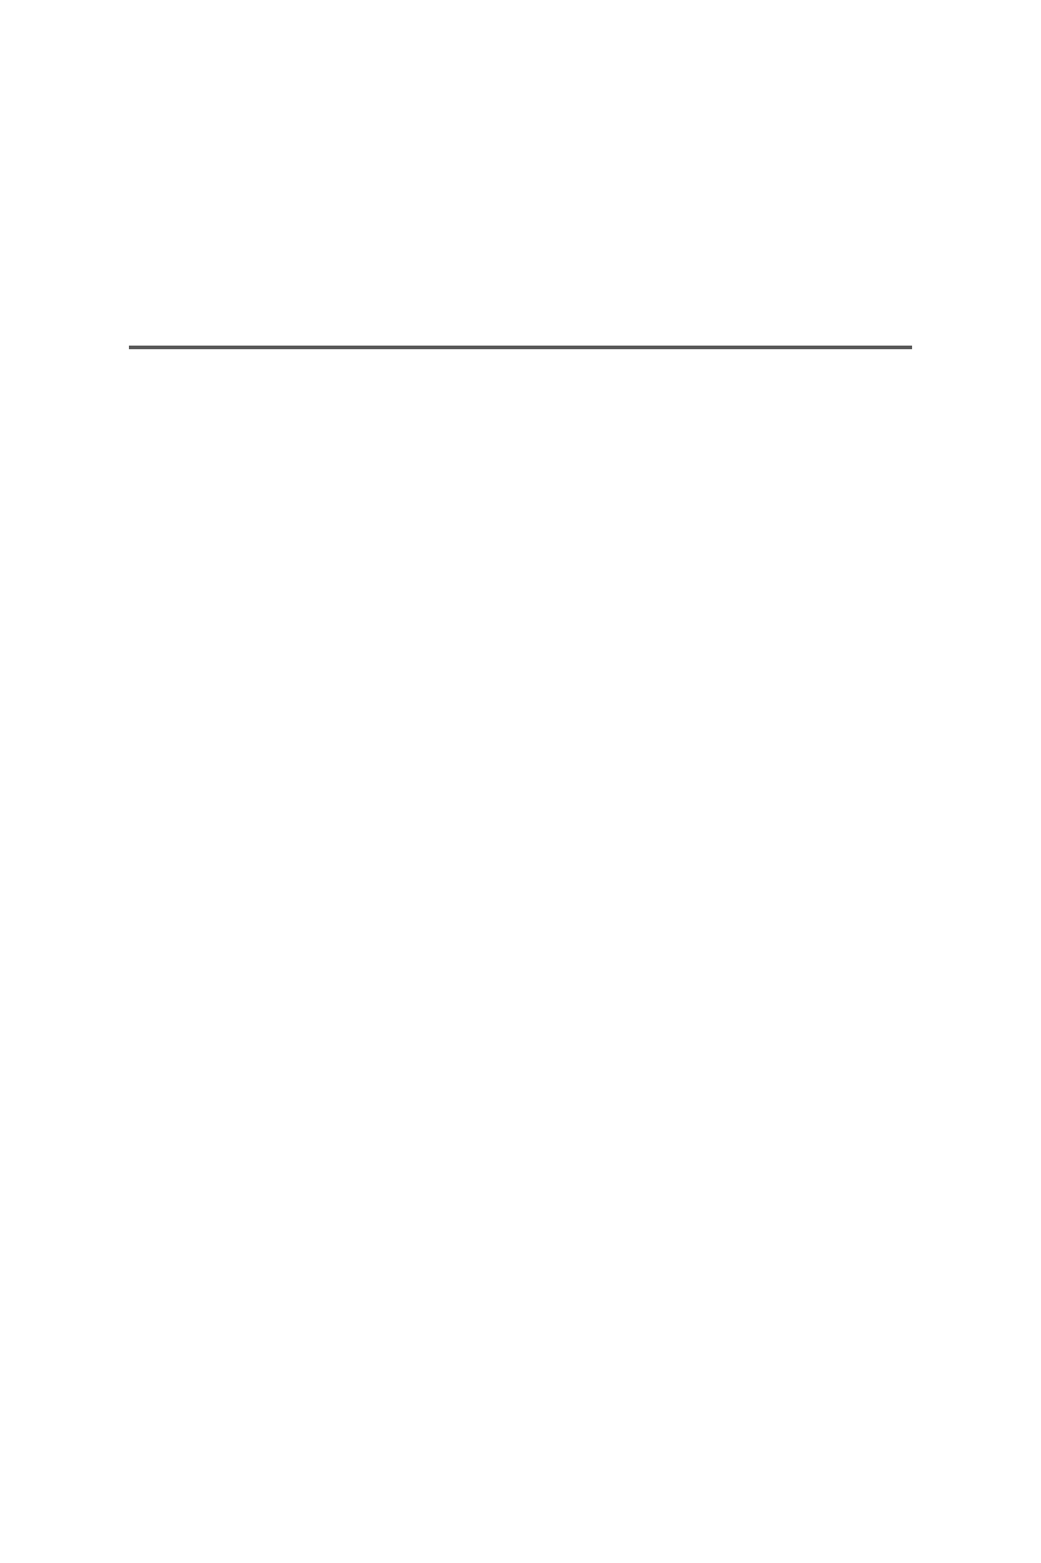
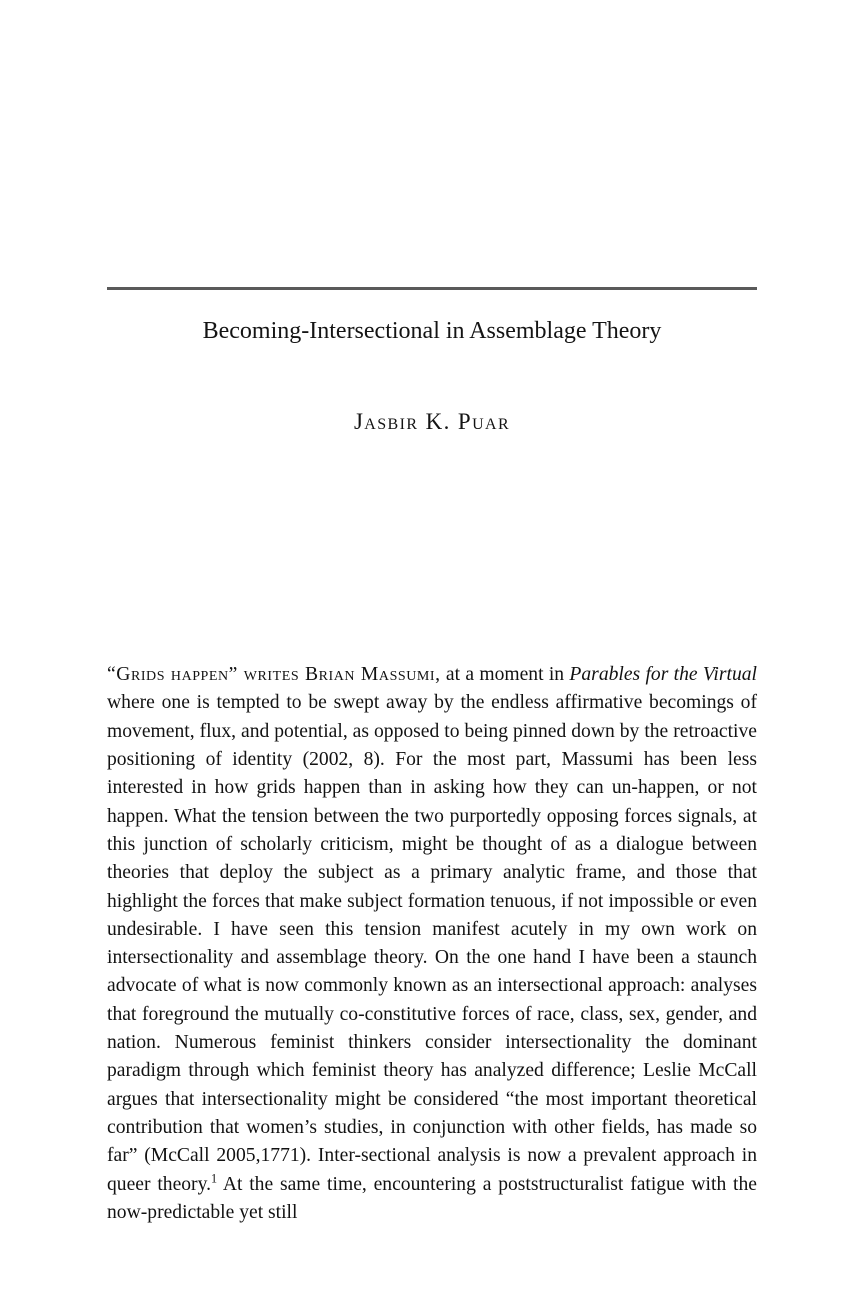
+ Becoming-Intersectional in Assemblage Theory
+ Jasbir K. Puar
+ “Grids happen” writes Brian Massumi, at a moment in Parables for the Virtual where one is tempted to be swept away by the endless affirmative becomings of movement, flux, and potential, as opposed to being pinned down by the retroactive positioning of identity (2002, 8). For the most part, Massumi has been less interested in how grids happen than in asking how they can un-happen, or not happen. What the tension between the two purportedly opposing forces signals, at this junction of scholarly criticism, might be thought of as a dialogue between theories that deploy the subject as a primary analytic frame, and those that highlight the forces that make subject formation tenuous, if not impossible or even undesirable. I have seen this tension manifest acutely in my own work on intersectionality and assemblage theory. On the one hand I have been a staunch advocate of what is now commonly known as an intersectional approach: analyses that foreground the mutually co-constitutive forces of race, class, sex, gender, and nation. Numerous feminist thinkers consider intersectionality the dominant paradigm through which feminist theory has analyzed difference; Leslie McCall argues that intersectionality might be considered “the most important theoretical contribution that women’s studies, in conjunction with other fields, has made so far” (McCall 2005,1771). Inter-sectional analysis is now a prevalent approach in queer theory.1 At the same time, encountering a poststructuralist fatigue with the now-predictable yet still
